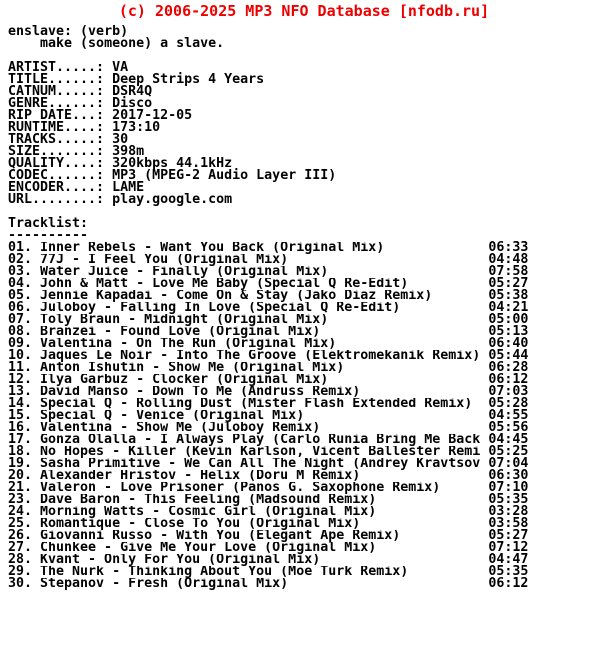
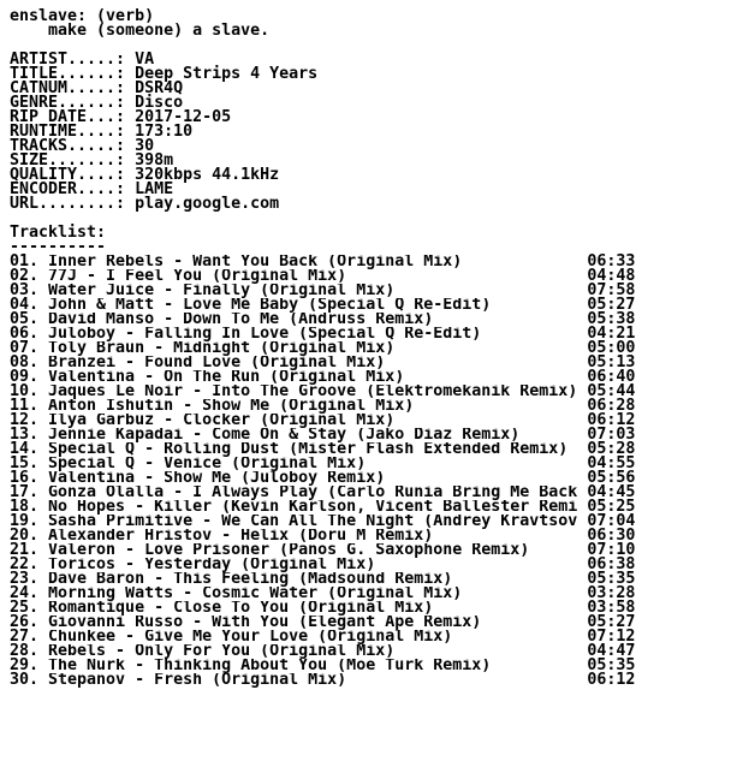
- (c) 2006-2025 MP3 NFO Database [nfodb.ru]
  enslave: (verb)
  make (someone) a slave.
  ARTIST.....: VA
  TITLE......: Deep Strips 4 Years
  CATNUM.....: DSR4Q
  GENRE......: Disco
  RIP DATE...: 2017-12-05
  RUNTIME....: 173:10
  TRACKS.....: 30
  SIZE.......: 398m
  QUALITY....: 320kbps 44.1kHz
- CODEC......: MP3 (MPEG-2 Audio Layer III)
  ENCODER....: LAME
  URL........: play.google.com
  Tracklist:
  ----------
  01.
  Inner Rebels - Want You Back (Original Mix)
  06:33
  02.
  77J - I Feel You (Original Mix)
  04:48
  03.
  Water Juice - Finally (Original Mix)
  07:58
  04.
  John & Matt - Love Me Baby (Special Q Re-Edit)
  05:27
  05.
- Jennie Kapadai - Come On & Stay (Jako Diaz Remix)
+ David Manso - Down To Me (Andruss Remix)
  05:38
  06.
  Juloboy - Falling In Love (Special Q Re-Edit)
  04:21
  07.
  Toly Braun - Midnight (Original Mix)
  05:00
  08.
  Branzei - Found Love (Original Mix)
  05:13
  09.
  Valentina - On The Run (Original Mix)
  06:40
  10.
  Jaques Le Noir - Into The Groove (Elektromekanik Remix)
  05:44
  11.
  Anton Ishutin - Show Me (Original Mix)
  06:28
  12.
  Ilya Garbuz - Clocker (Original Mix)
  06:12
  13.
- David Manso - Down To Me (Andruss Remix)
+ Jennie Kapadai - Come On & Stay (Jako Diaz Remix)
  07:03
  14.
  Special Q - Rolling Dust (Mister Flash Extended Remix)
  05:28
  15.
  Special Q - Venice (Original Mix)
  04:55
  16.
  Valentina - Show Me (Juloboy Remix)
  05:56
  17.
  Gonza Olalla - I Always Play (Carlo Runia Bring Me Back
  04:45
  18.
  No Hopes - Killer (Kevin Karlson, Vicent Ballester Remi
  05:25
  19.
  Sasha Primitive - We Can All The Night (Andrey Kravtsov
  07:04
  20.
  Alexander Hristov - Helix (Doru M Remix)
  06:30
  21.
  Valeron - Love Prisoner (Panos G. Saxophone Remix)
  07:10
+ 22.
+ Toricos - Yesterday (Original Mix)
+ 06:38
  23.
  Dave Baron - This Feeling (Madsound Remix)
  05:35
  24.
- Morning Watts - Cosmic Girl (Original Mix)
+ Morning Watts - Cosmic Water (Original Mix)
  03:28
  25.
  Romantique - Close To You (Original Mix)
  03:58
  26.
  Giovanni Russo - With You (Elegant Ape Remix)
  05:27
  27.
  Chunkee - Give Me Your Love (Original Mix)
  07:12
  28.
- Kvant - Only For You (Original Mix)
+ Rebels - Only For You (Original Mix)
  04:47
  29.
  The Nurk - Thinking About You (Moe Turk Remix)
  05:35
  30.
  Stepanov - Fresh (Original Mix)
  06:12
